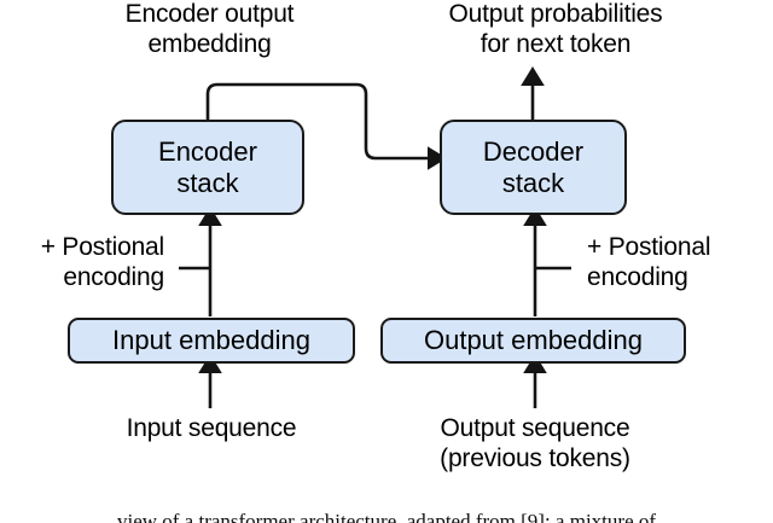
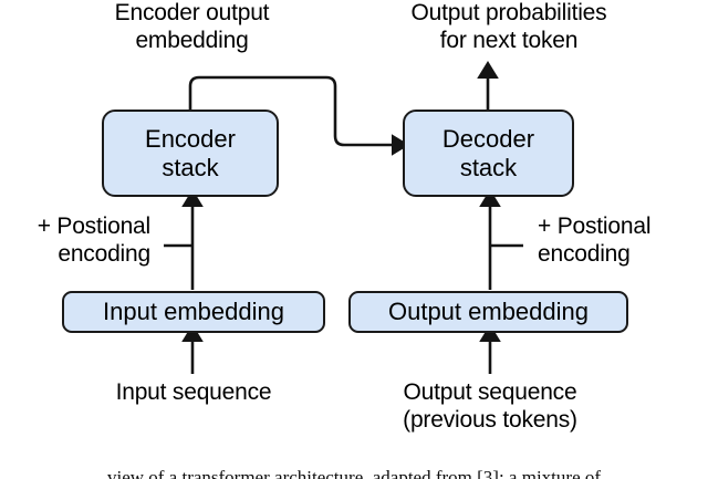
  Encoder output
  embedding
  Output probabilities
  for next token
  Encoder
  stack
  Decoder
  stack
  + Postional
  encoding
  + Postional
  encoding
  Input embedding
  Output embedding
  Input sequence
  Output sequence
  (previous tokens)
- view of a transformer architecture, adapted from [9]; a mixture of
+ view of a transformer architecture, adapted from [3]; a mixture of
